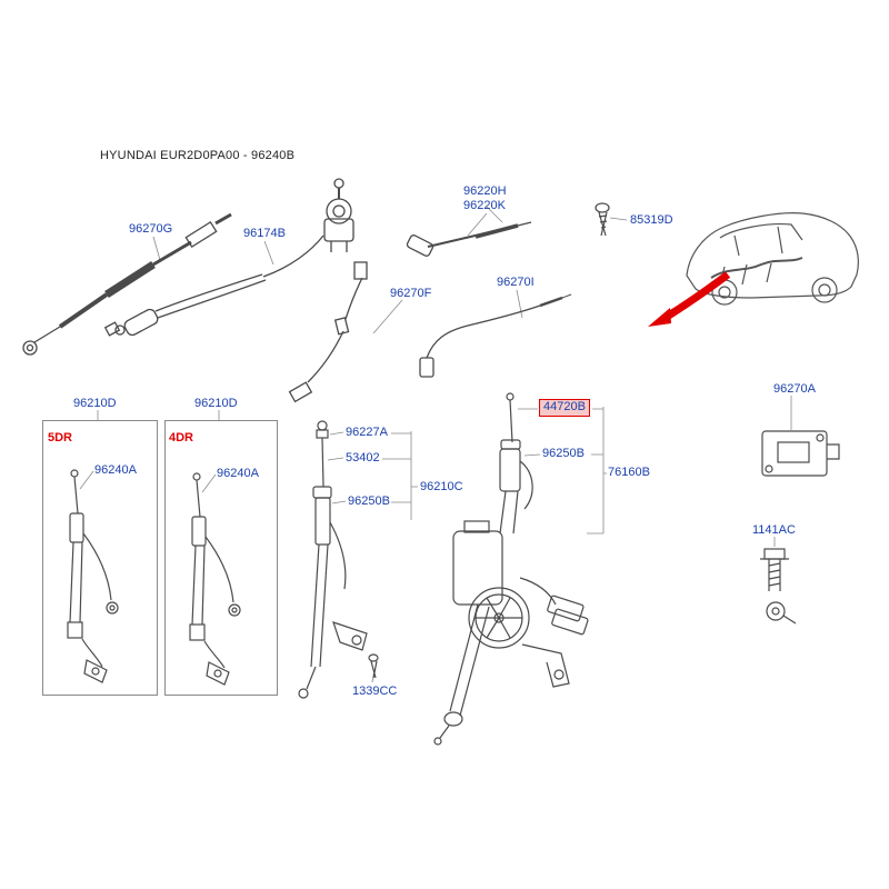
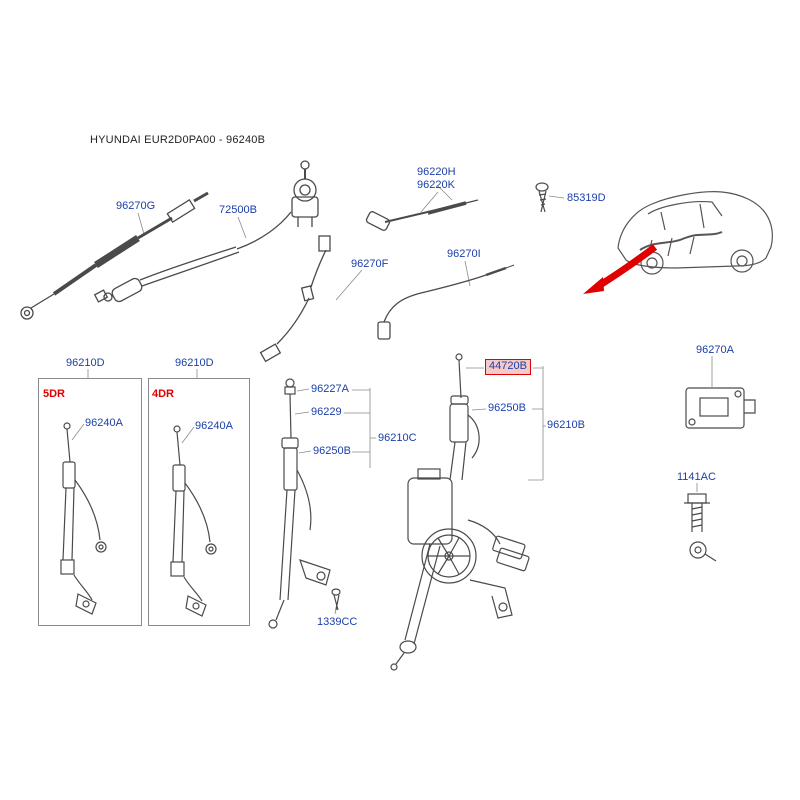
  HYUNDAI EUR2D0PA00 - 96240B
  96270G
- 96174B
+ 72500B
  96220H
  96220K
  85319D
  96270F
  96270I
  96270A
  96210D
  96210D
  5DR
  4DR
  96240A
  96240A
  96227A
- 53402
+ 96229
  96250B
  96210C
  44720B
  96250B
- 76160B
+ 96210B
  1339CC
  1141AC
